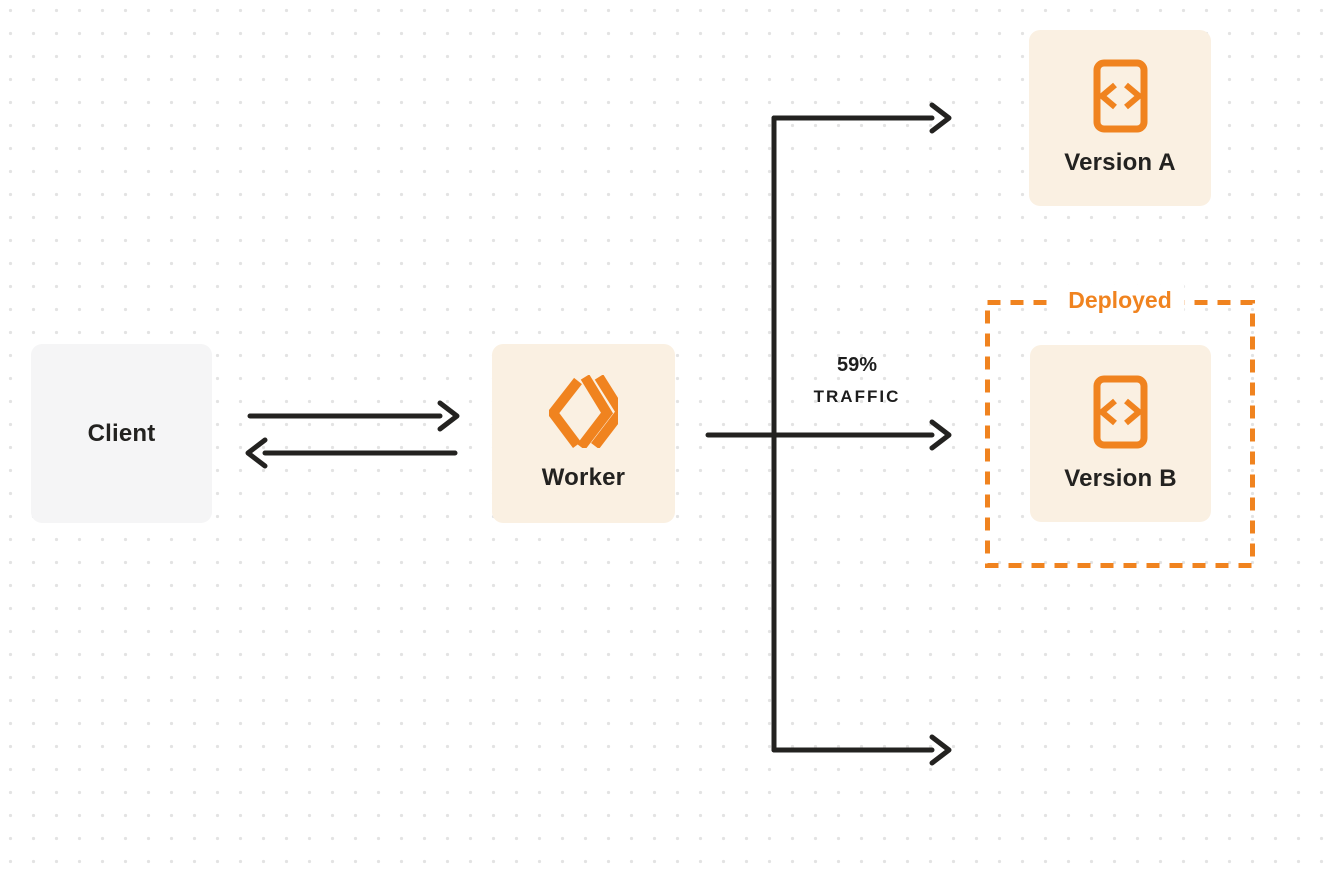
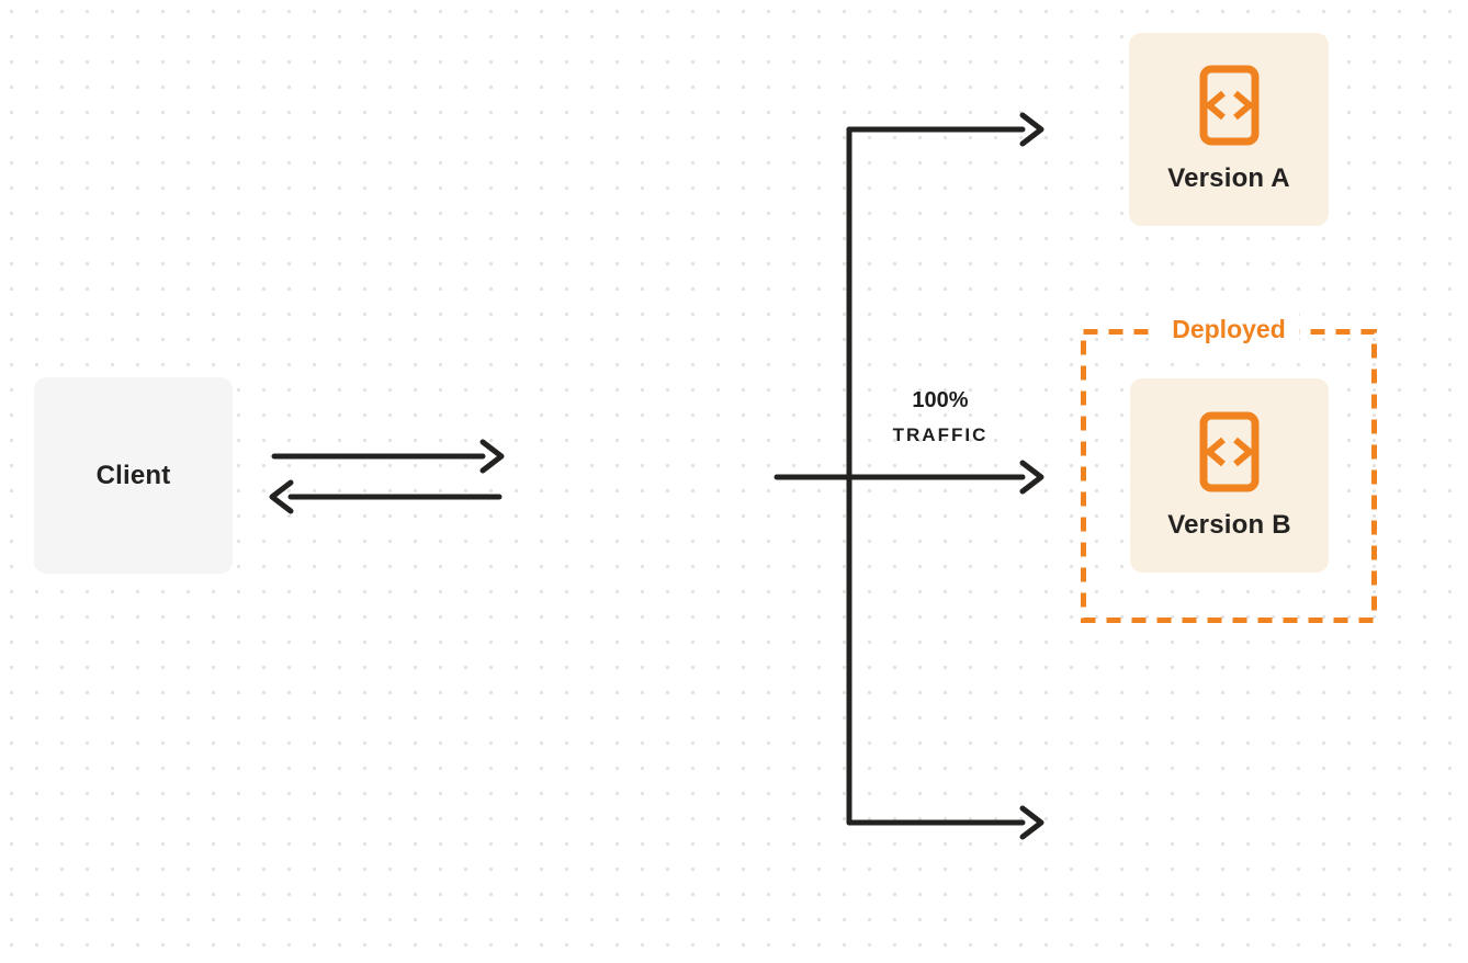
  Client
- Worker
- 59%
+ 100%
  TRAFFIC
  Version A
  Deployed
  Version B
